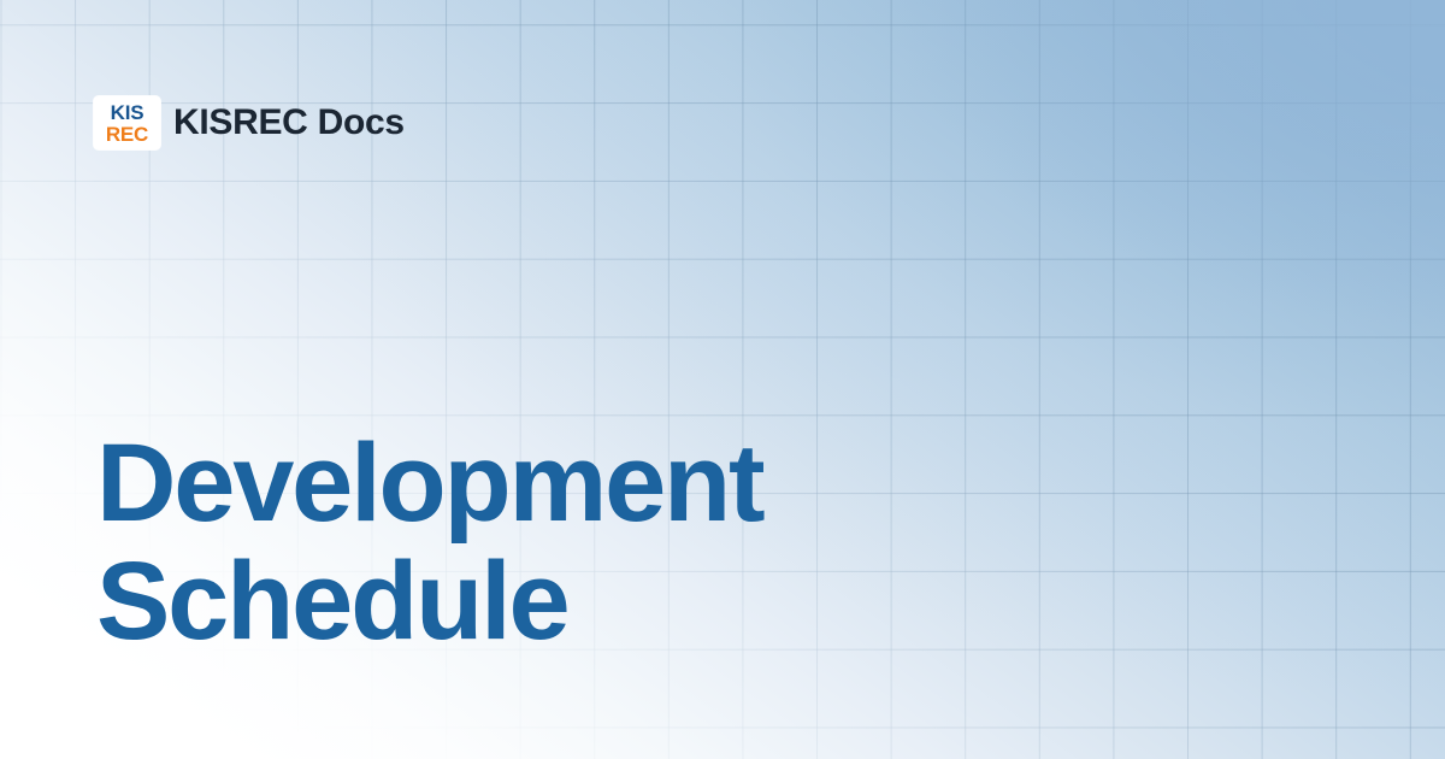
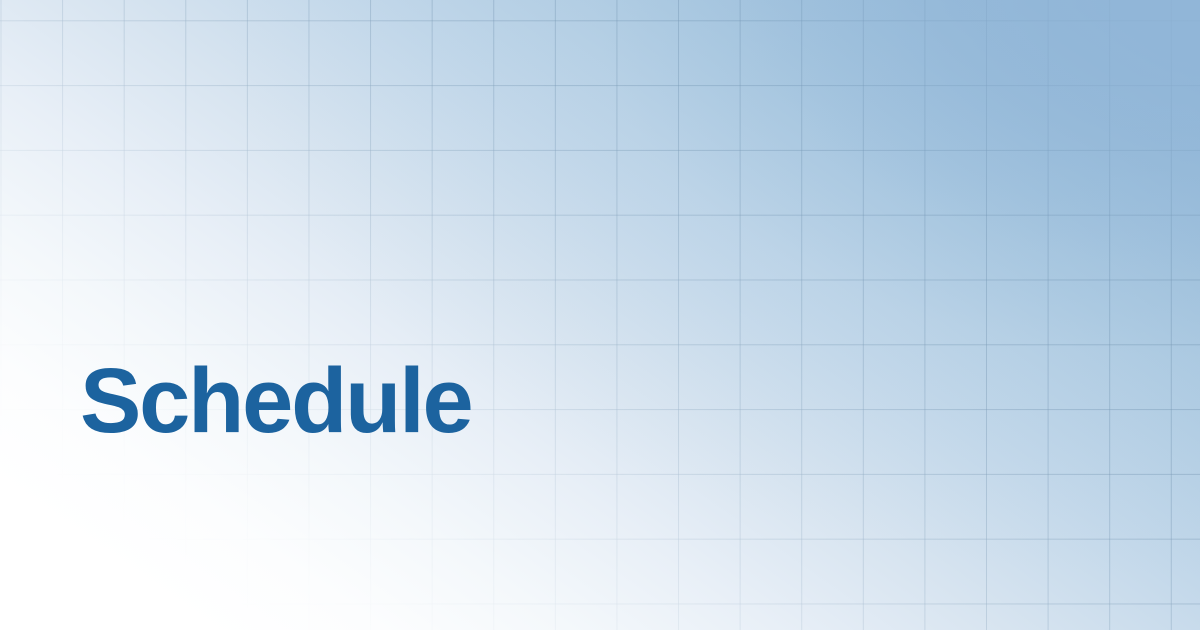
- KIS
- REC
- KISREC Docs
- Development
  Schedule
